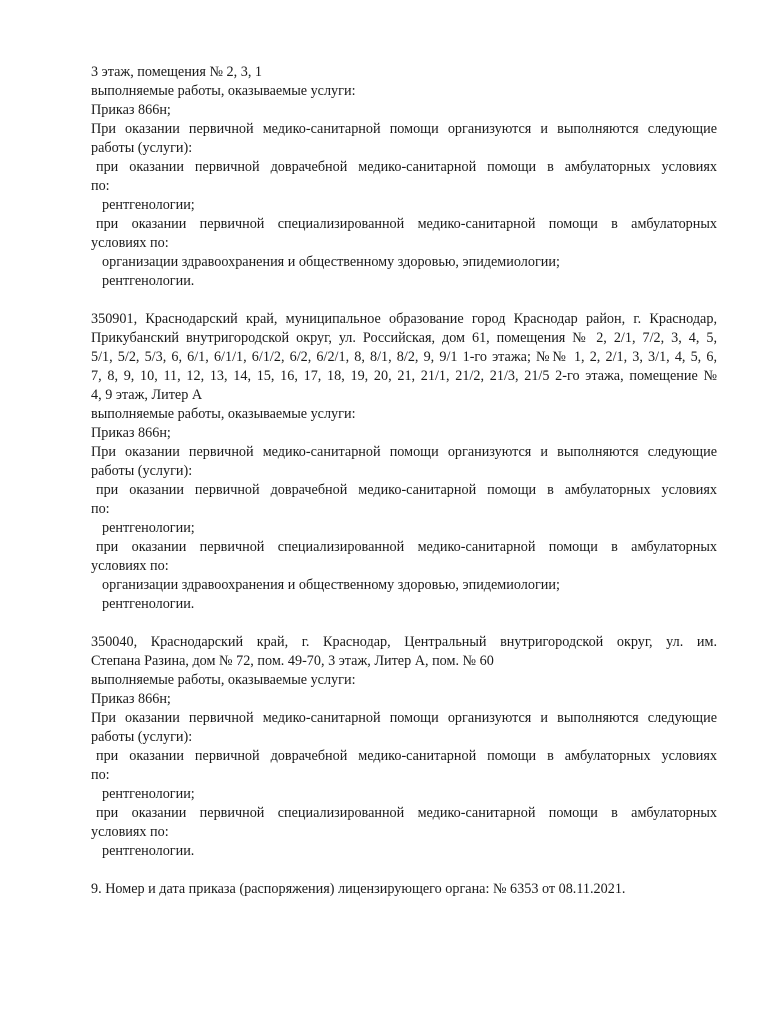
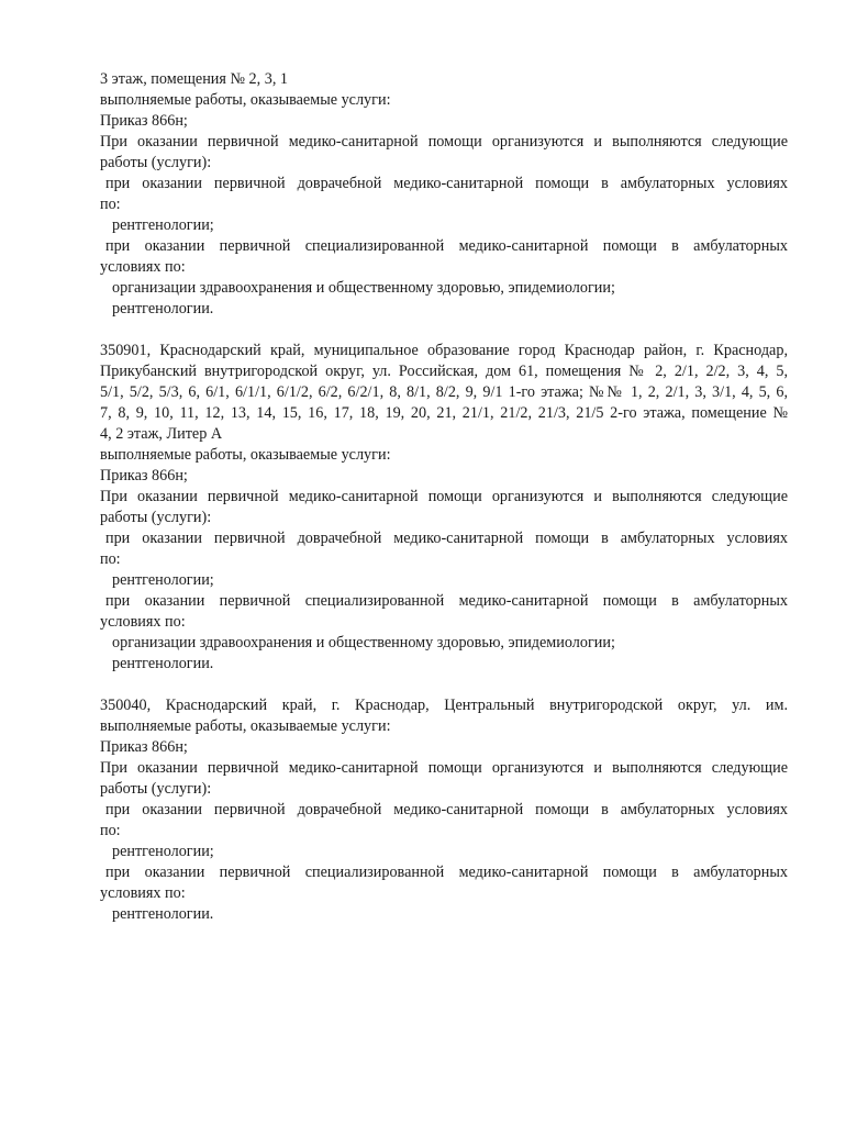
  3 этаж, помещения № 2, 3, 1
  выполняемые работы, оказываемые услуги:
  Приказ 866н;
  При оказании первичной медико-санитарной помощи организуются и выполняются следующие
  работы (услуги):
  при оказании первичной доврачебной медико-санитарной помощи в амбулаторных условиях
  по:
  рентгенологии;
  при оказании первичной специализированной медико-санитарной помощи в амбулаторных
  условиях по:
  организации здравоохранения и общественному здоровью, эпидемиологии;
  рентгенологии.
  350901, Краснодарский край, муниципальное образование город Краснодар район, г. Краснодар,
- Прикубанский внутригородской округ, ул. Российская, дом 61, помещения № 2, 2/1, 7/2, 3, 4, 5,
+ Прикубанский внутригородской округ, ул. Российская, дом 61, помещения № 2, 2/1, 2/2, 3, 4, 5,
  5/1, 5/2, 5/3, 6, 6/1, 6/1/1, 6/1/2, 6/2, 6/2/1, 8, 8/1, 8/2, 9, 9/1 1-го этажа; №№ 1, 2, 2/1, 3, 3/1, 4, 5, 6,
  7, 8, 9, 10, 11, 12, 13, 14, 15, 16, 17, 18, 19, 20, 21, 21/1, 21/2, 21/3, 21/5 2-го этажа, помещение №
- 4, 9 этаж, Литер А
+ 4, 2 этаж, Литер А
  выполняемые работы, оказываемые услуги:
  Приказ 866н;
  При оказании первичной медико-санитарной помощи организуются и выполняются следующие
  работы (услуги):
  при оказании первичной доврачебной медико-санитарной помощи в амбулаторных условиях
  по:
  рентгенологии;
  при оказании первичной специализированной медико-санитарной помощи в амбулаторных
  условиях по:
  организации здравоохранения и общественному здоровью, эпидемиологии;
  рентгенологии.
  350040, Краснодарский край, г. Краснодар, Центральный внутригородской округ, ул. им.
- Степана Разина, дом № 72, пом. 49-70, 3 этаж, Литер А, пом. № 60
  выполняемые работы, оказываемые услуги:
  Приказ 866н;
  При оказании первичной медико-санитарной помощи организуются и выполняются следующие
  работы (услуги):
  при оказании первичной доврачебной медико-санитарной помощи в амбулаторных условиях
  по:
  рентгенологии;
  при оказании первичной специализированной медико-санитарной помощи в амбулаторных
  условиях по:
  рентгенологии.
- 9. Номер и дата приказа (распоряжения) лицензирующего органа: № 6353 от 08.11.2021.
